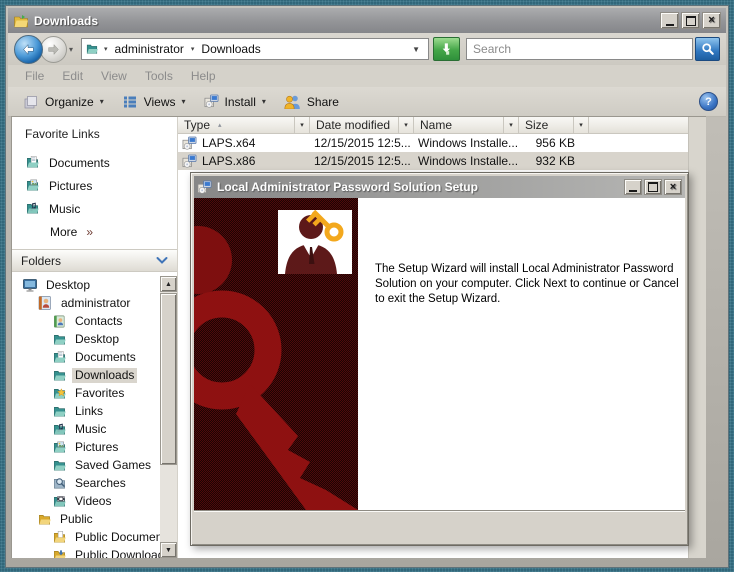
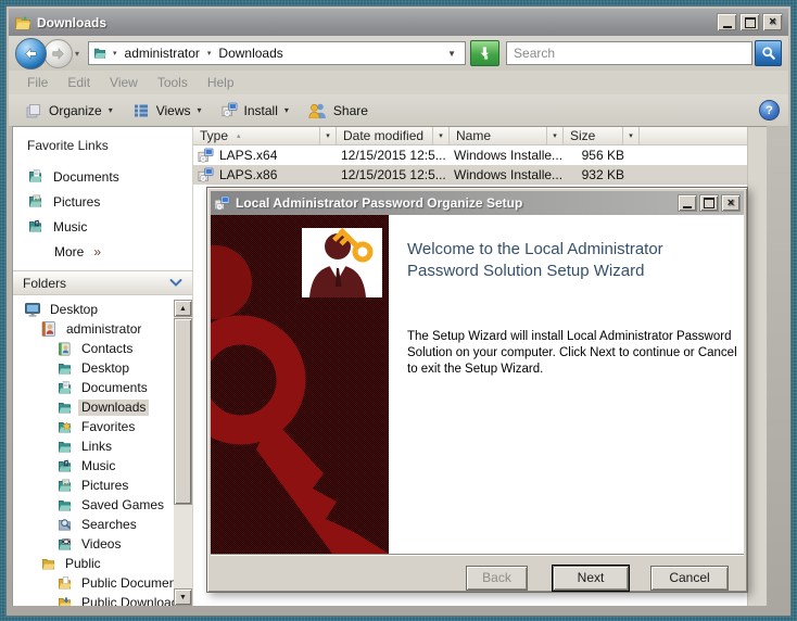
  Downloads
  ×
  ▾
  administrator
  Downloads
  ▼
  Search
  File
  Edit
  View
  Tools
  Help
  Organize
  ▾
  Views
  ▾
  Install
  ▾
  Share
  ?
  Favorite Links
  Documents
  Pictures
  Music
  More
  »
  Folders
  Desktop
  administrator
  Contacts
  Desktop
  Documents
  Downloads
  Favorites
  Links
  Music
  Pictures
  Saved Games
  Searches
  Videos
  Public
  Public Docume
  Public Downloa
  Type
  Date modified
  Name
  Size
  LAPS.x64
  12/15/2015 12:5...
  Windows Installe...
  956 KB
  LAPS.x86
  12/15/2015 12:5...
  Windows Installe...
  932 KB
- Local Administrator Password Solution Setup
+ Local Administrator Password Organize Setup
  ×
+ Welcome to the Local Administrator Password Solution Setup Wizard
  The Setup Wizard will install Local Administrator Password Solution on your computer. Click Next to continue or Cancel to exit the Setup Wizard.
+ Back
+ Next
+ Cancel
